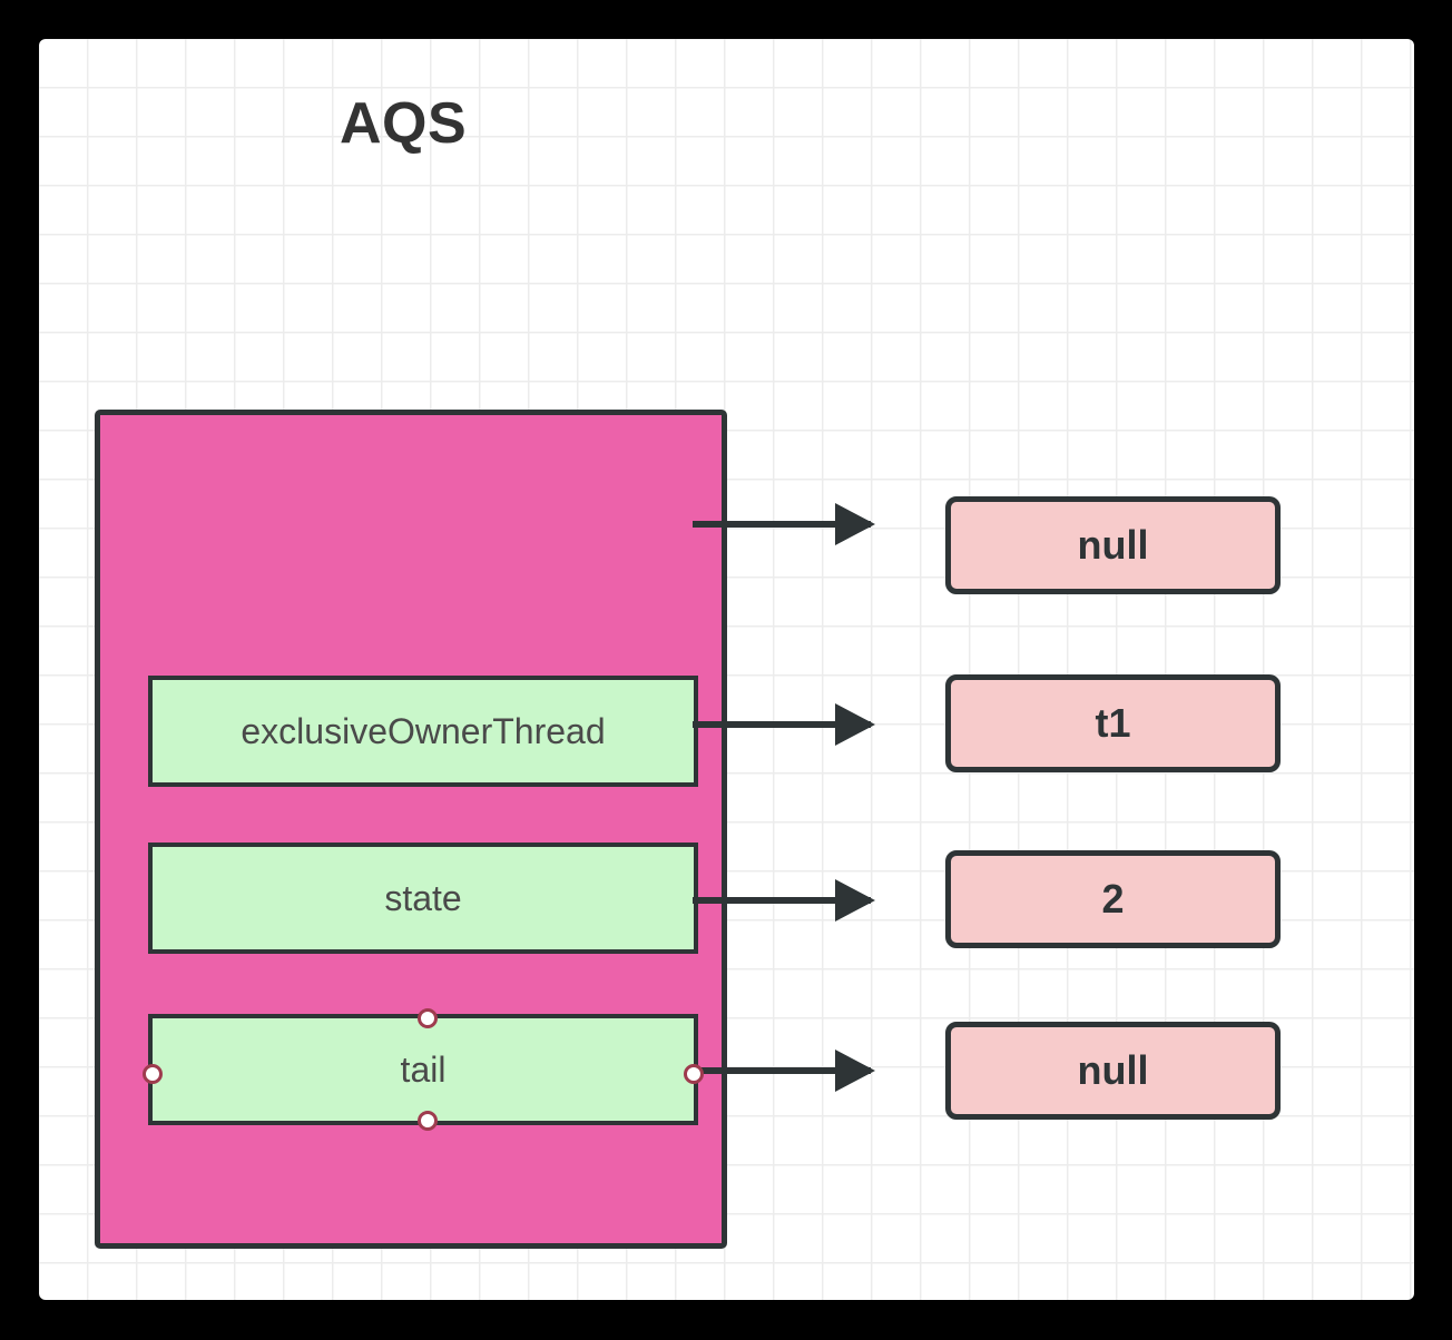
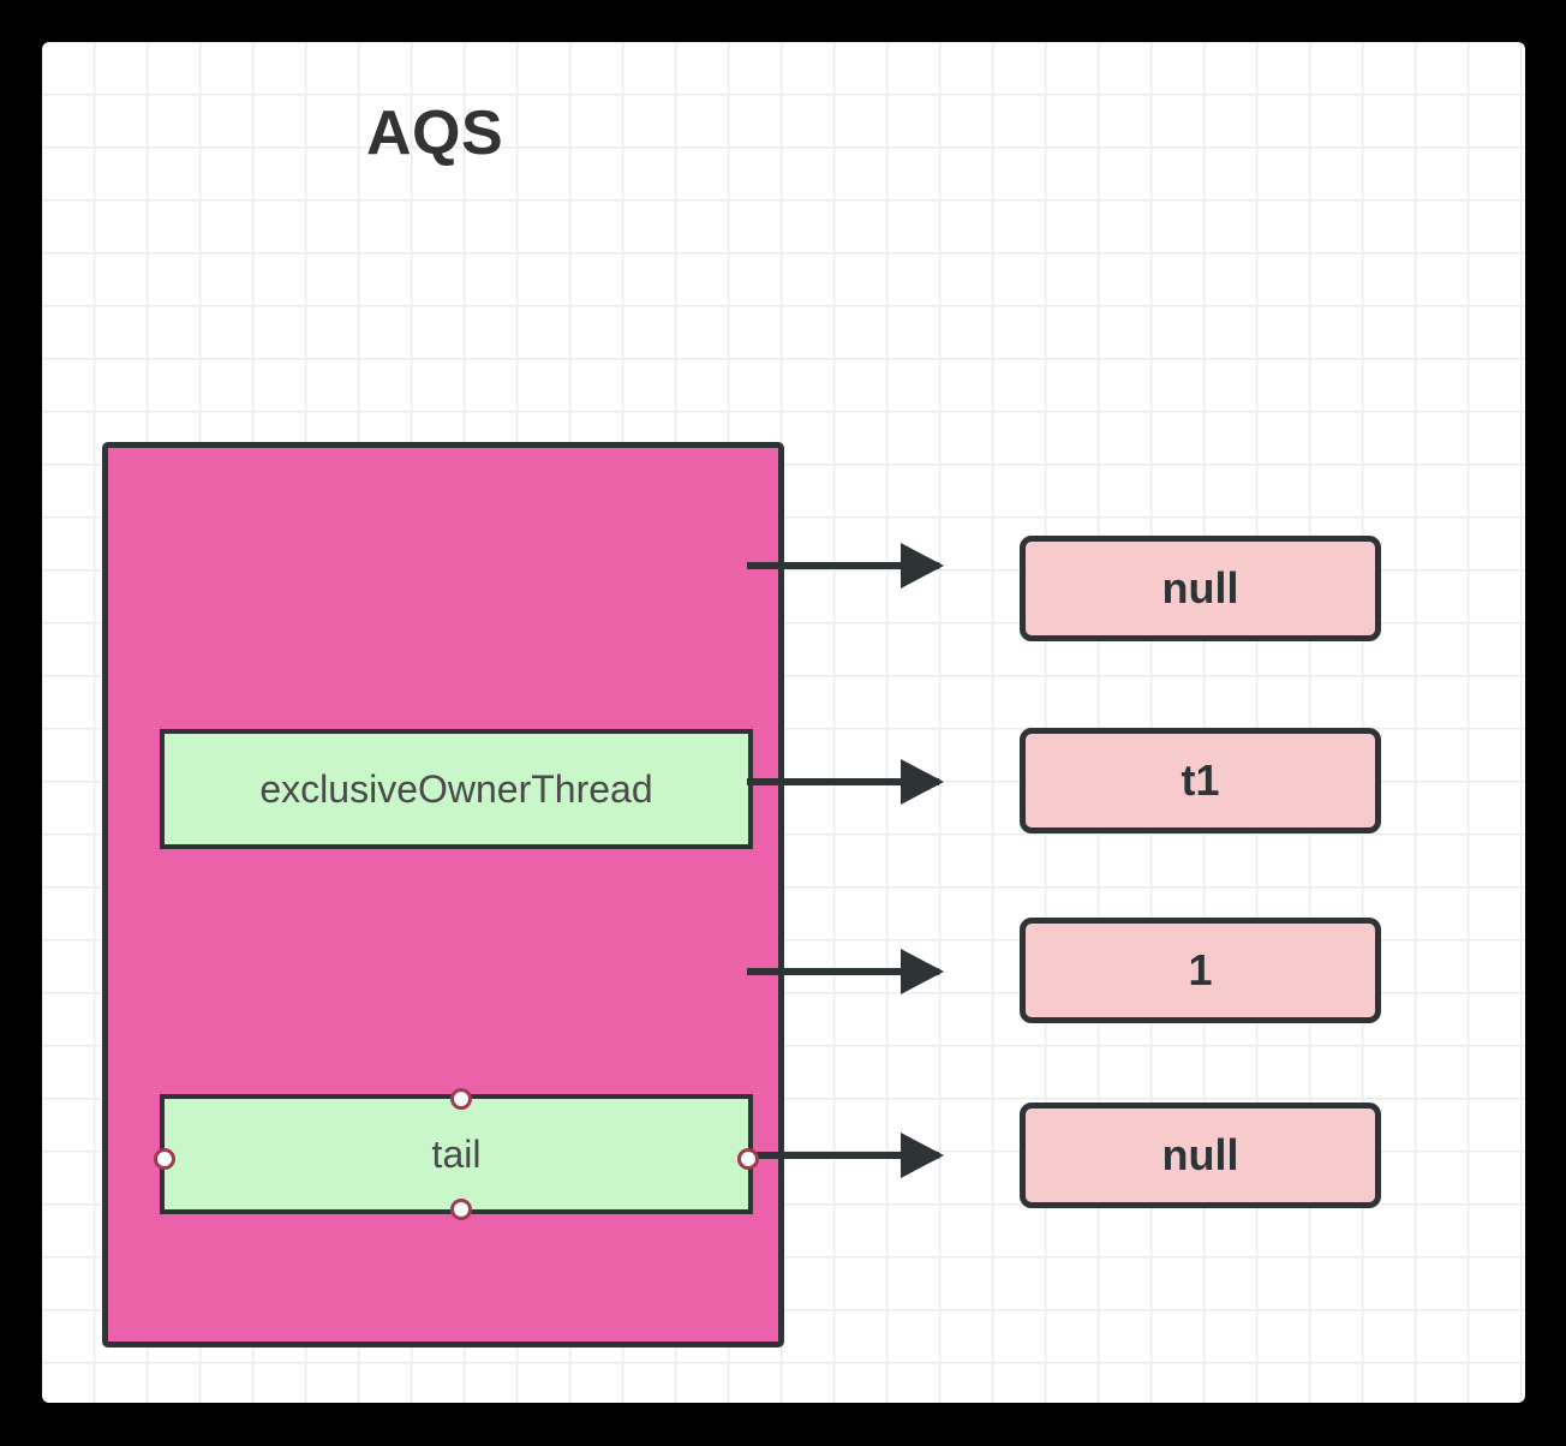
  AQS
  exclusiveOwnerThread
- state
  tail
  null
  t1
- 2
+ 1
  null
